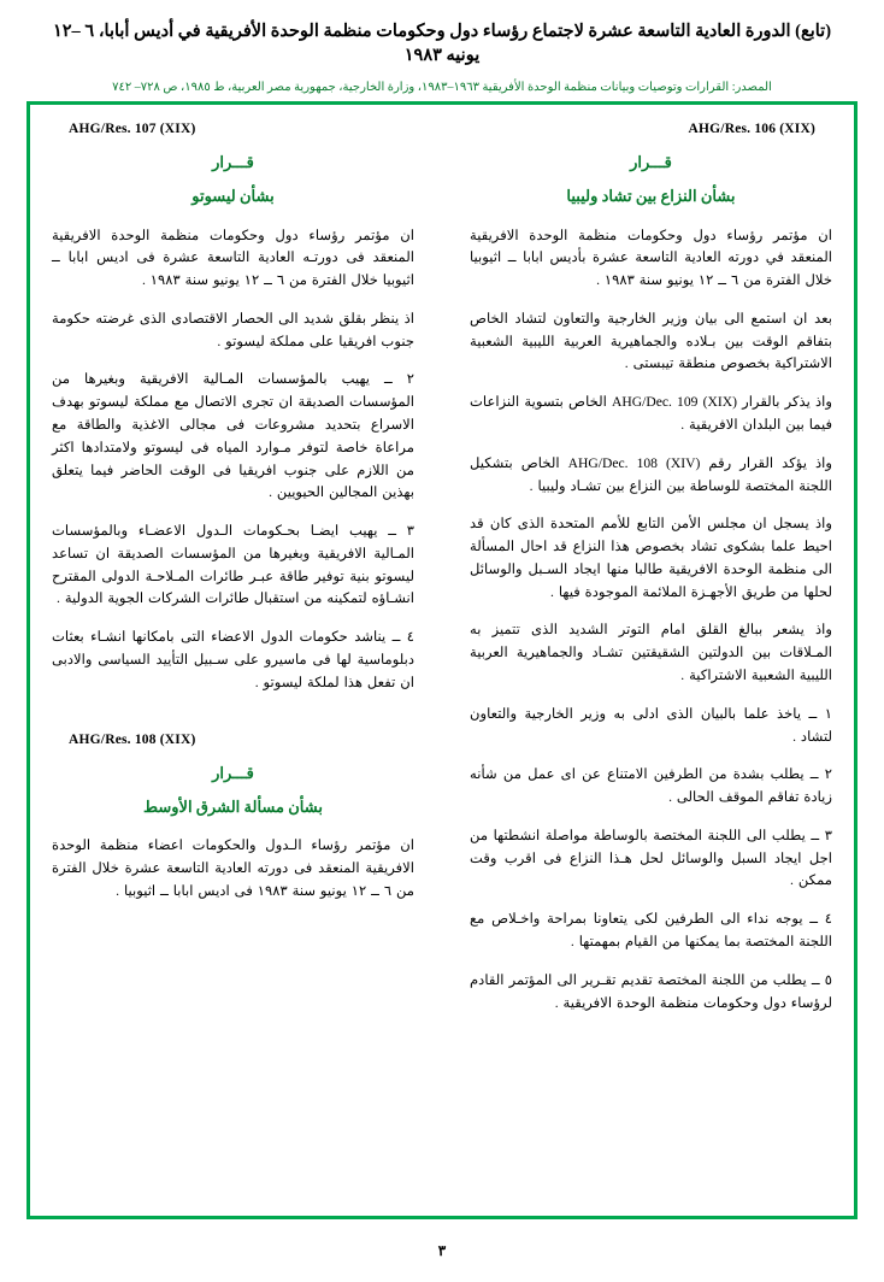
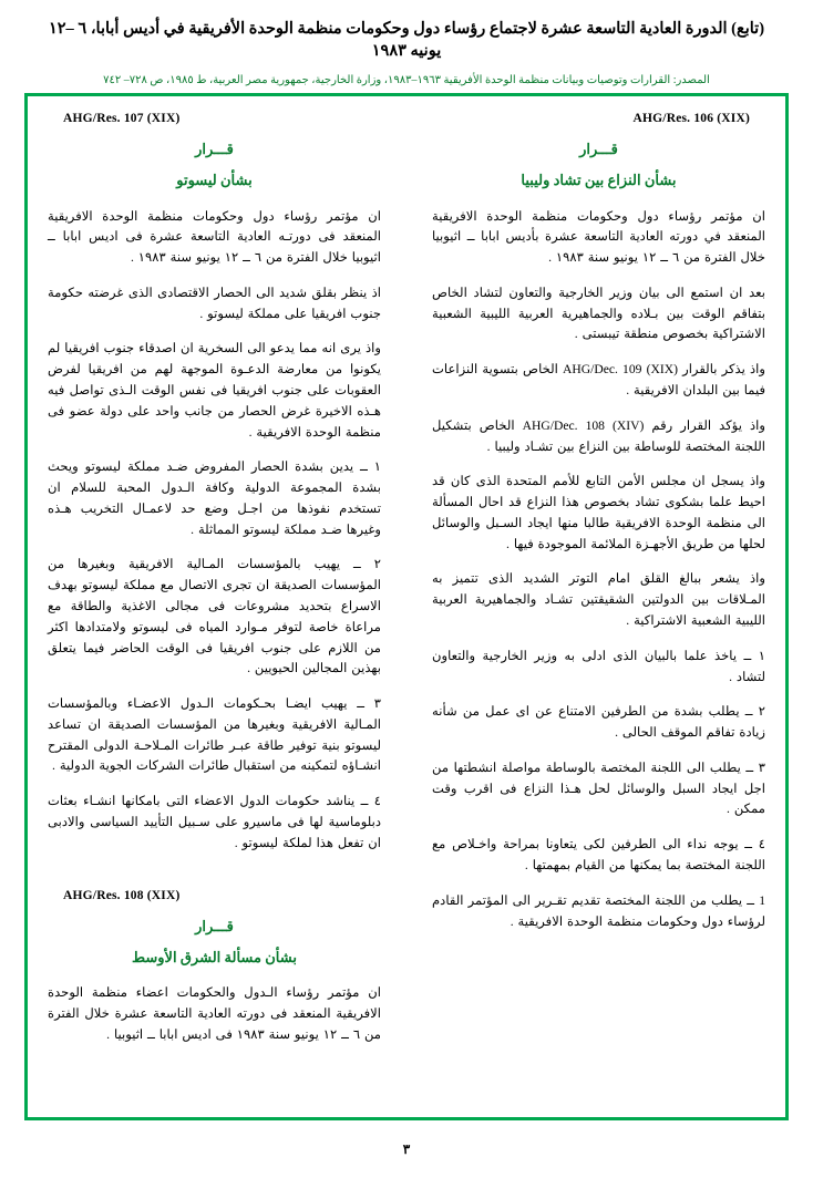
  (تابع) الدورة العادية التاسعة عشرة لاجتماع رؤساء دول وحكومات منظمة الوحدة الأفريقية في أديس أبابا، ٦ –١٢ يونيه ١٩٨٣
  المصدر: القرارات وتوصيات وبيانات منظمة الوحدة الأفريقية ١٩٦٣–١٩٨٣، وزارة الخارجية، جمهورية مصر العربية، ط ١٩٨٥، ص ٧٢٨– ٧٤٢
  AHG/Res. 106 (XIX)
  قـــرار
  بشأن النزاع بين تشاد وليبيا
  ان مؤتمر رؤساء دول وحكومات منظمة الوحدة الافريقية المنعقد في دورته العادية التاسعة عشرة بأديس ابابا ــ اثيوبيا خلال الفترة من ٦ ــ ١٢ يونيو سنة ١٩٨٣ .
  بعد ان استمع الى بيان وزير الخارجية والتعاون لتشاد الخاص بتفاقم الوقت بين بـلاده والجماهيرية العربية الليبية الشعبية الاشتراكية بخصوص منطقة تيبستى .
  واذ يذكر بالقرار AHG/Dec. 109 (XIX) الخاص بتسوية النزاعات فيما بين البلدان الافريقية .
  واذ يؤكد القرار رقم AHG/Dec. 108 (XIV) الخاص بتشكيل اللجنة المختصة للوساطة بين النزاع بين تشـاد وليبيا .
  واذ يسجل ان مجلس الأمن التابع للأمم المتحدة الذى كان قد احيط علما بشكوى تشاد بخصوص هذا النزاع قد احال المسألة الى منظمة الوحدة الافريقية طالبا منها ايجاد السـبل والوسائل لحلها من طريق الأجهـزة الملائمة الموجودة فيها .
  واذ يشعر ببالغ القلق امام التوتر الشديد الذى تتميز به المـلاقات بين الدولتين الشقيقتين تشـاد والجماهيرية العربية الليبية الشعبية الاشتراكية .
  ١ ــ ياخذ علما بالبيان الذى ادلى به وزير الخارجية والتعاون لتشاد .
  ٢ ــ يطلب بشدة من الطرفين الامتناع عن اى عمل من شأنه زيادة تفاقم الموقف الحالى .
  ٣ ــ يطلب الى اللجنة المختصة بالوساطة مواصلة انشطتها من اجل ايجاد السبل والوسائل لحل هـذا النزاع فى اقرب وقت ممكن .
  ٤ ــ يوجه نداء الى الطرفين لكى يتعاونا بمراحة واخـلاص مع اللجنة المختصة بما يمكنها من القيام بمهمتها .
- ٥ ــ يطلب من اللجنة المختصة تقديم تقـرير الى المؤتمر القادم لرؤساء دول وحكومات منظمة الوحدة الافريقية .
+ 1 ــ يطلب من اللجنة المختصة تقديم تقـرير الى المؤتمر القادم لرؤساء دول وحكومات منظمة الوحدة الافريقية .
  AHG/Res. 107 (XIX)
  قـــرار
  بشأن ليسوتو
  ان مؤتمر رؤساء دول وحكومات منظمة الوحدة الافريقية المنعقد فى دورتـه العادية التاسعة عشرة فى اديس ابابا ــ اثيوبيا خلال الفترة من ٦ ــ ١٢ يونيو سنة ١٩٨٣ .
  اذ ينظر بقلق شديد الى الحصار الاقتصادى الذى غرضته حكومة جنوب افريقيا على مملكة ليسوتو .
+ واذ يرى انه مما يدعو الى السخرية ان اصدقاء جنوب افريقيا لم يكونوا من معارضة الدعـوة الموجهة لهم من افريقيا لفرض العقوبات على جنوب افريقيا فى نفس الوقت الـذى تواصل فيه هـذه الاخيرة غرض الحصار من جانب واحد على دولة عضو فى منظمة الوحدة الافريقية .
+ ١ ــ يدين بشدة الحصار المفروض ضـد مملكة ليسوتو ويحث بشدة المجموعة الدولية وكافة الـدول المحبة للسلام ان تستخدم نفوذها من اجـل وضع حد لاعمـال التخريب هـذه وغيرها ضـد مملكة ليسوتو المماثلة .
  ٢ ــ يهيب بالمؤسسات المـالية الافريقية وبغيرها من المؤسسات الصديقة ان تجرى الاتصال مع مملكة ليسوتو بهدف الاسراع بتحديد مشروعات فى مجالى الاغذية والطاقة مع مراعاة خاصة لتوفر مـوارد المياه فى ليسوتو ولامتدادها اكثر من اللازم على جنوب افريقيا فى الوقت الحاضر فيما يتعلق بهذين المجالين الحيويين .
  ٣ ــ يهيب ايضـا بحـكومات الـدول الاعضـاء وبالمؤسسات المـالية الافريقية وبغيرها من المؤسسات الصديقة ان تساعد ليسوتو بنية توفير طاقة عبـر طائرات المـلاحـة الدولى المقترح انشـاؤه لتمكينه من استقبال طائرات الشركات الجوية الدولية .
  ٤ ــ يناشد حكومات الدول الاعضاء التى بامكانها انشـاء بعثات دبلوماسية لها فى ماسيرو على سـبيل التأييد السياسى والادبى ان تفعل هذا لملكة ليسوتو .
  AHG/Res. 108 (XIX)
  قـــرار
  بشأن مسألة الشرق الأوسط
  ان مؤتمر رؤساء الـدول والحكومات اعضاء منظمة الوحدة الافريقية المنعقد فى دورته العادية التاسعة عشرة خلال الفترة من ٦ ــ ١٢ يونيو سنة ١٩٨٣ فى اديس ابابا ــ اثيوبيا .
  ٣
